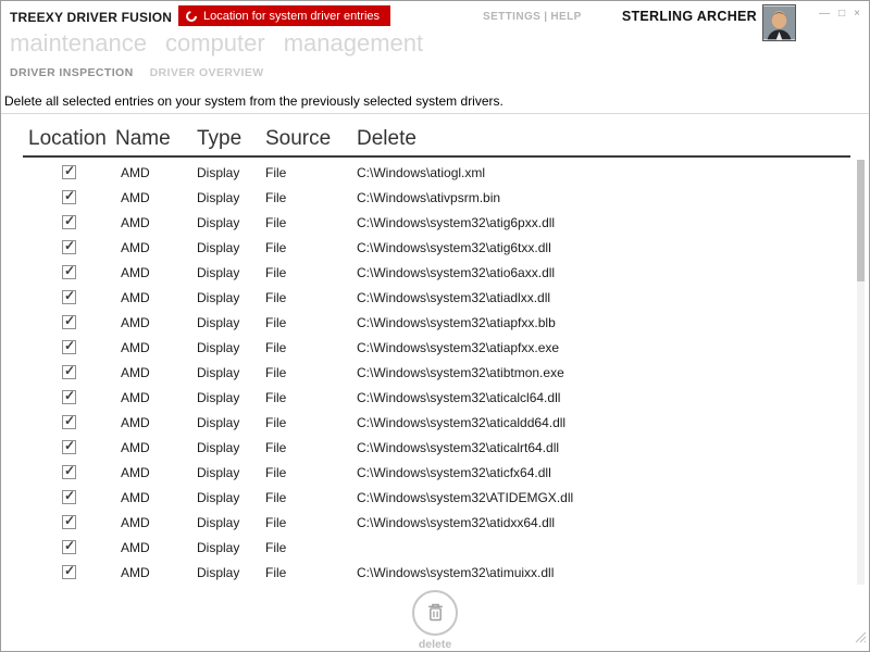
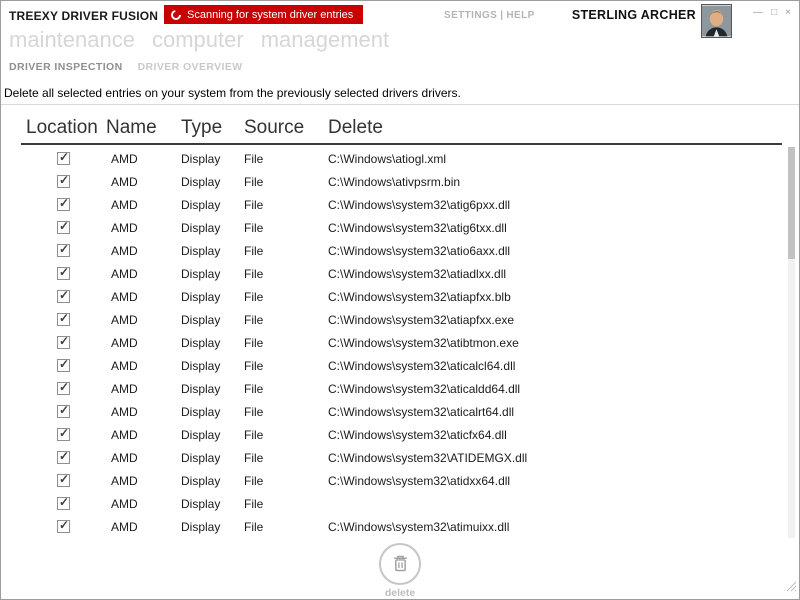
  TREEXY DRIVER FUSION
- Location for system driver entries
+ Scanning for system driver entries
  SETTINGS | HELP
  STERLING ARCHER
  —
  □
  ×
  maintenance
  computer
  management
  DRIVER INSPECTION
  DRIVER OVERVIEW
- Delete all selected entries on your system from the previously selected system drivers.
+ Delete all selected entries on your system from the previously selected drivers drivers.
  Location
  Name
  Type
  Source
  Delete
  AMD
  Display
  File
  C:\Windows\atiogl.xml
  AMD
  Display
  File
  C:\Windows\ativpsrm.bin
  AMD
  Display
  File
  C:\Windows\system32\atig6pxx.dll
  AMD
  Display
  File
  C:\Windows\system32\atig6txx.dll
  AMD
  Display
  File
  C:\Windows\system32\atio6axx.dll
  AMD
  Display
  File
  C:\Windows\system32\atiadlxx.dll
  AMD
  Display
  File
  C:\Windows\system32\atiapfxx.blb
  AMD
  Display
  File
  C:\Windows\system32\atiapfxx.exe
  AMD
  Display
  File
  C:\Windows\system32\atibtmon.exe
  AMD
  Display
  File
  C:\Windows\system32\aticalcl64.dll
  AMD
  Display
  File
  C:\Windows\system32\aticaldd64.dll
  AMD
  Display
  File
  C:\Windows\system32\aticalrt64.dll
  AMD
  Display
  File
  C:\Windows\system32\aticfx64.dll
  AMD
  Display
  File
  C:\Windows\system32\ATIDEMGX.dll
  AMD
  Display
  File
  C:\Windows\system32\atidxx64.dll
  AMD
  Display
  File
  AMD
  Display
  File
  C:\Windows\system32\atimuixx.dll
  delete
